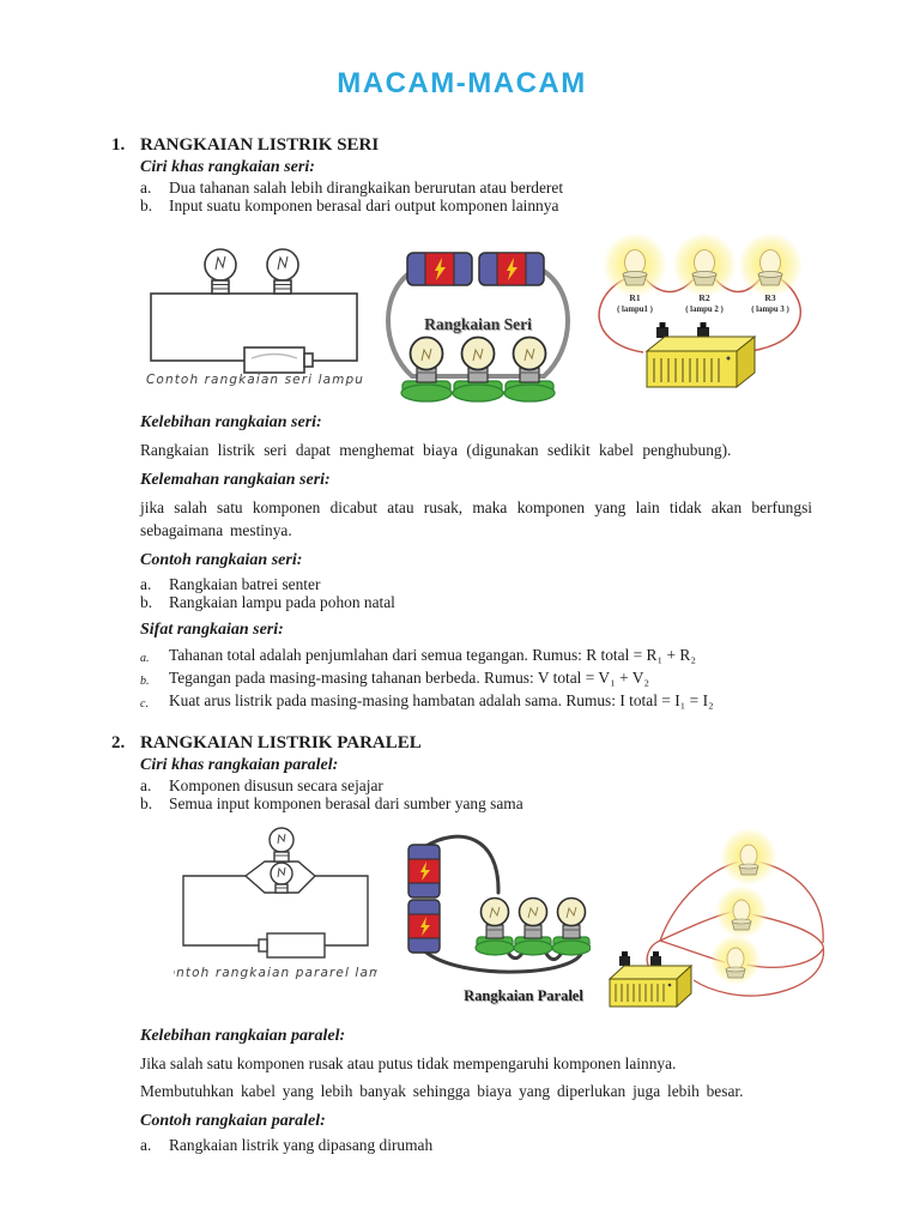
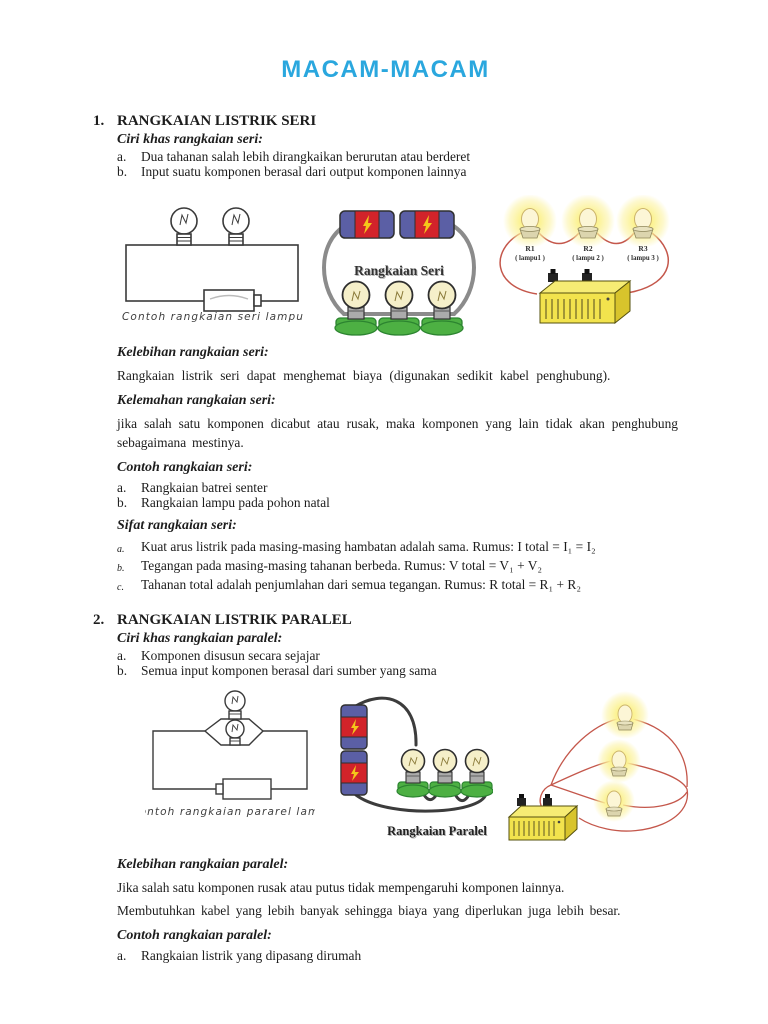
  MACAM-MACAM
  1.
  RANGKAIAN LISTRIK SERI
  Ciri khas rangkaian seri:
  a.
  Dua tahanan salah lebih dirangkaikan berurutan atau berderet
  b.
  Input suatu komponen berasal dari output komponen lainnya
  Contoh rangkaian seri lampu
  Rangkaian Seri
  R1
  R2
  R3
  Kelebihan rangkaian seri:
  Rangkaian listrik seri dapat menghemat biaya (digunakan sedikit kabel penghubung).
  Kelemahan rangkaian seri:
- jika salah satu komponen dicabut atau rusak, maka komponen yang lain tidak akan berfungsi sebagaimana mestinya.
+ jika salah satu komponen dicabut atau rusak, maka komponen yang lain tidak akan penghubung sebagaimana mestinya.
  Contoh rangkaian seri:
  a.
  Rangkaian batrei senter
  b.
  Rangkaian lampu pada pohon natal
  Sifat rangkaian seri:
  a.
- Tahanan total adalah penjumlahan dari semua tegangan. Rumus: R total = R₁ + R₂
+ Kuat arus listrik pada masing-masing hambatan adalah sama. Rumus: I total = I₁ = I₂
  b.
  Tegangan pada masing-masing tahanan berbeda. Rumus: V total = V₁ + V₂
  c.
- Kuat arus listrik pada masing-masing hambatan adalah sama. Rumus: I total = I₁ = I₂
+ Tahanan total adalah penjumlahan dari semua tegangan. Rumus: R total = R₁ + R₂
  2.
  RANGKAIAN LISTRIK PARALEL
  Ciri khas rangkaian paralel:
  a.
  Komponen disusun secara sejajar
  b.
  Semua input komponen berasal dari sumber yang sama
  ntoh rangkaian pararel lam
  Rangkaian Paralel
  Kelebihan rangkaian paralel:
  Jika salah satu komponen rusak atau putus tidak mempengaruhi komponen lainnya.
  Membutuhkan kabel yang lebih banyak sehingga biaya yang diperlukan juga lebih besar.
  Contoh rangkaian paralel:
  a.
  Rangkaian listrik yang dipasang dirumah
